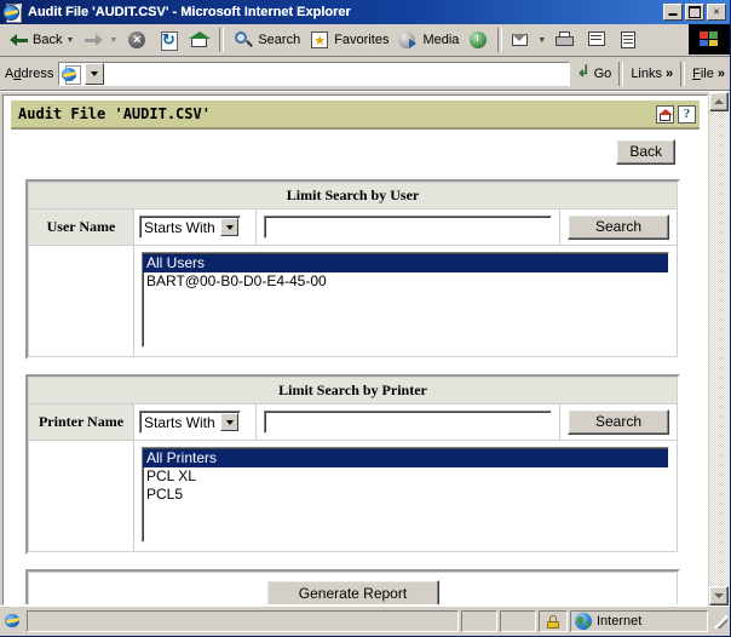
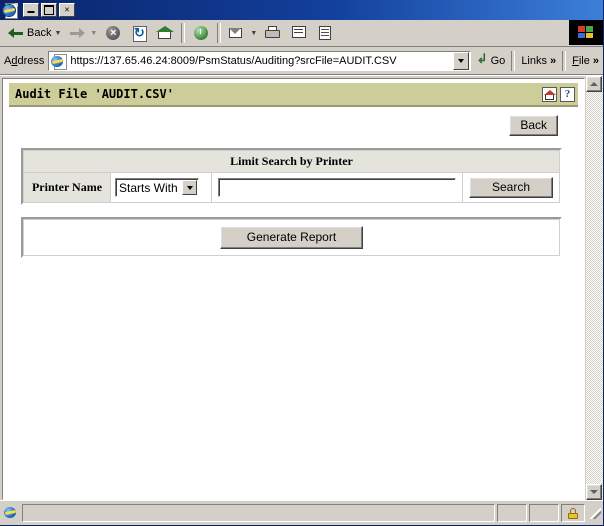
- Audit File 'AUDIT.CSV' - Microsoft Internet Explorer
  ×
  Back
- Search
- Favorites
- Media
  Address
+ https://137.65.46.24:8009/PsmStatus/Auditing?srcFile=AUDIT.CSV
  Go
  Links
  »
  File
  »
  Audit File 'AUDIT.CSV'
  ?
  Back
- Limit Search by User
- User Name	Starts With		Search
- 	All Users BART@00-B0-D0-E4-45-00
  Limit Search by Printer
  Printer Name	Starts With		Search
- 	All Printers PCL XL PCL5
  Generate Report
- Internet
